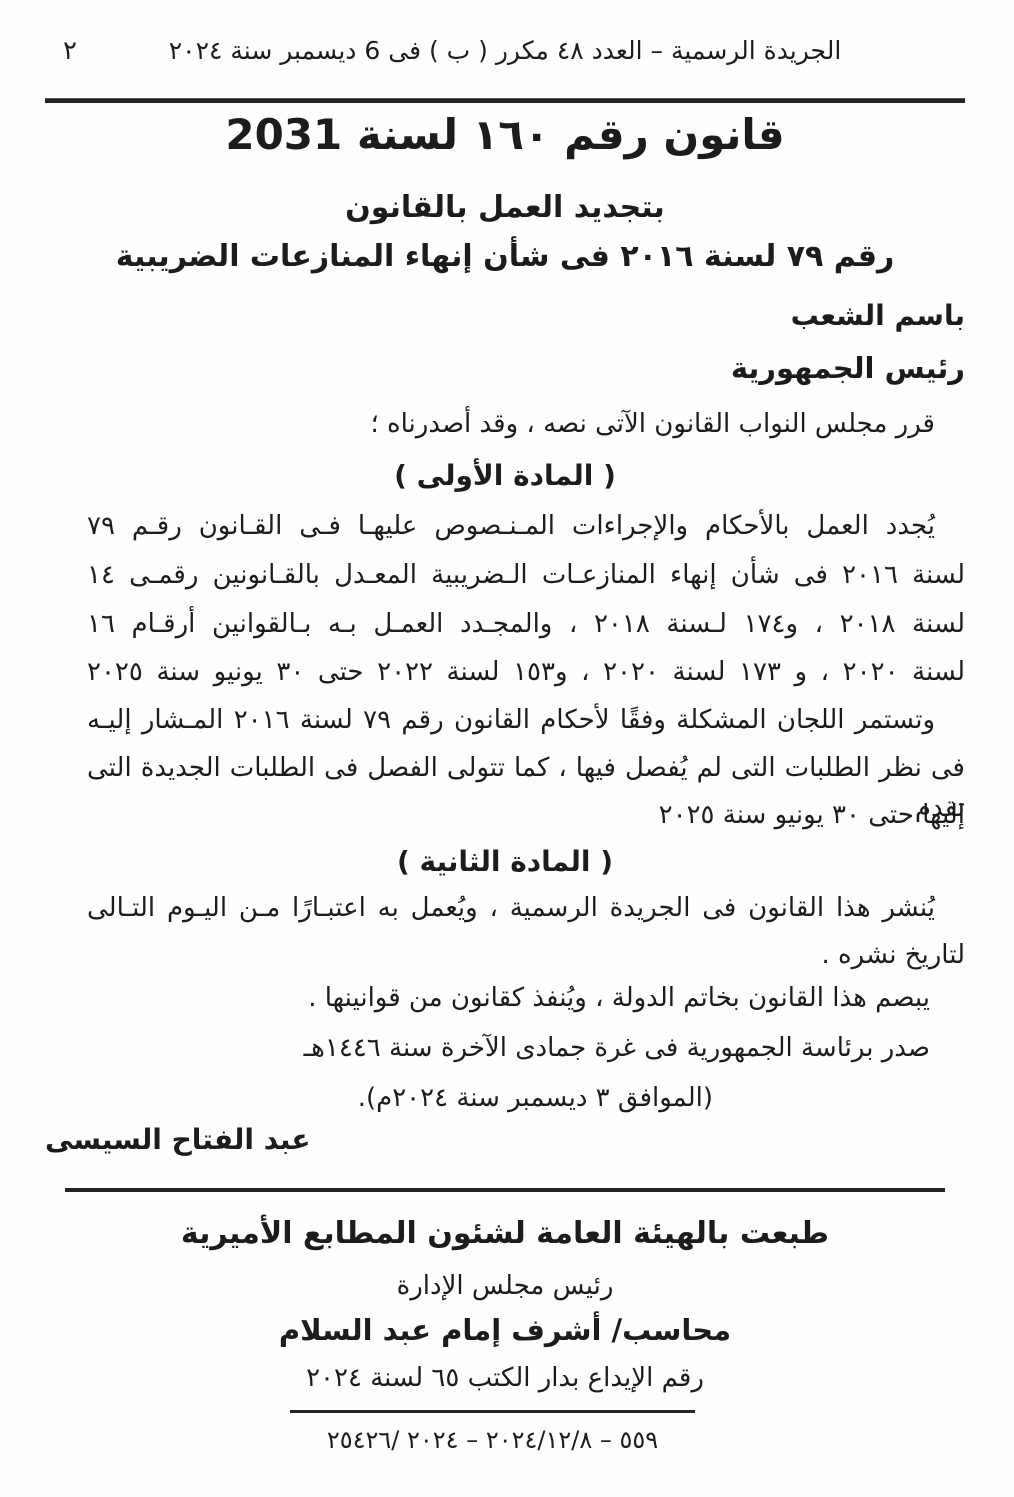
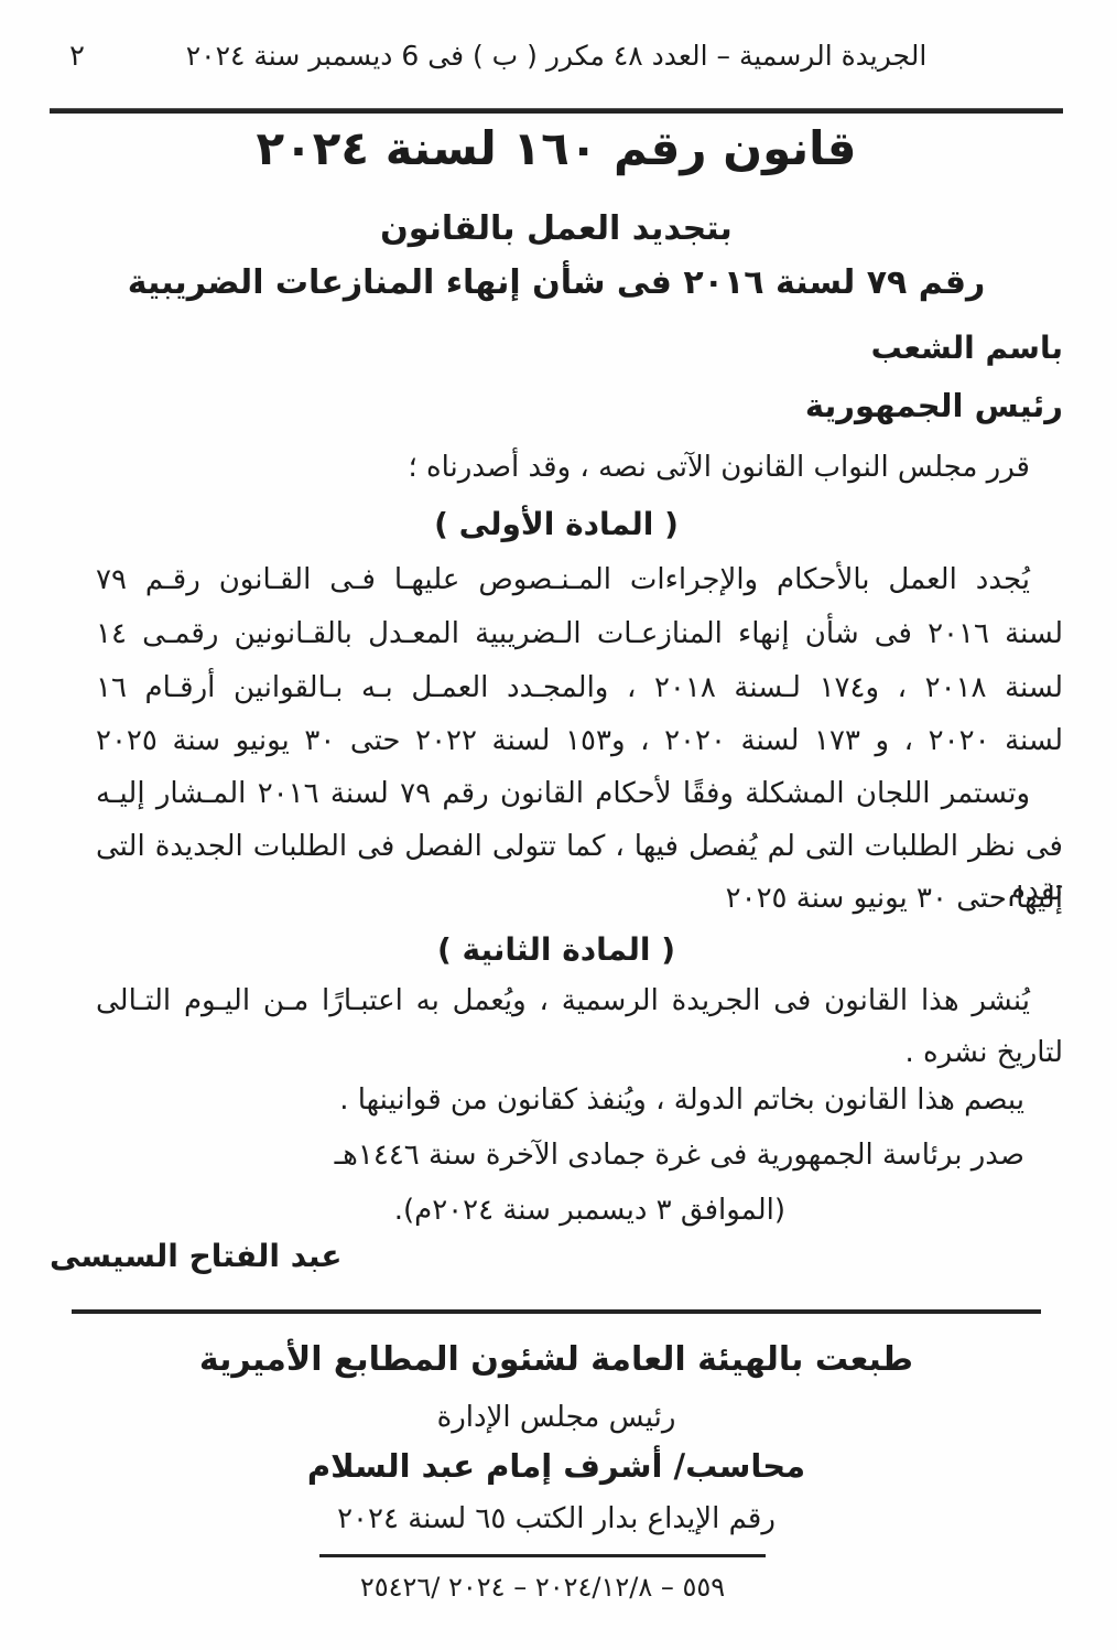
  الجريدة الرسمية – العدد ٤٨ مكرر ( ب ) فى 6 ديسمبر سنة ٢٠٢٤
  ٢
- قانون رقم ١٦٠ لسنة 2031
+ قانون رقم ١٦٠ لسنة ٢٠٢٤
  بتجديد العمل بالقانون
  رقم ٧٩ لسنة ٢٠١٦ فى شأن إنهاء المنازعات الضريبية
  باسم الشعب
  رئيس الجمهورية
  قرر مجلس النواب القانون الآتى نصه ، وقد أصدرناه ؛
  ( المادة الأولى )
  يُجدد العمل بالأحكام والإجراءات المـنـصوص عليهـا فـى القـانون رقـم ٧٩
  لسنة ٢٠١٦ فى شأن إنهاء المنازعـات الـضريبية المعـدل بالقـانونين رقمـى ١٤
  لسنة ٢٠١٨ ، و١٧٤ لـسنة ٢٠١٨ ، والمجـدد العمـل بـه بـالقوانين أرقـام ١٦
  لسنة ٢٠٢٠ ، و ١٧٣ لسنة ٢٠٢٠ ، و١٥٣ لسنة ٢٠٢٢ حتى ٣٠ يونيو سنة ٢٠٢٥
  وتستمر اللجان المشكلة وفقًا لأحكام القانون رقم ٧٩ لسنة ٢٠١٦ المـشار إليـه
  فى نظر الطلبات التى لم يُفصل فيها ، كما تتولى الفصل فى الطلبات الجديدة التى تقدم
  إليها حتى ٣٠ يونيو سنة ٢٠٢٥
  ( المادة الثانية )
  يُنشر هذا القانون فى الجريدة الرسمية ، ويُعمل به اعتبـارًا مـن اليـوم التـالى
  لتاريخ نشره .
  يبصم هذا القانون بخاتم الدولة ، ويُنفذ كقانون من قوانينها .
  صدر برئاسة الجمهورية فى غرة جمادى الآخرة سنة ١٤٤٦هـ
  (الموافق ٣ ديسمبر سنة ٢٠٢٤م).
  عبد الفتاح السيسى
  طبعت بالهيئة العامة لشئون المطابع الأميرية
  رئيس مجلس الإدارة
  محاسب/ أشرف إمام عبد السلام
  رقم الإيداع بدار الكتب ٦٥ لسنة ٢٠٢٤
  ٥٥٩ – ٢٠٢٤/١٢/٨ – ٢٠٢٤ /٢٥٤٢٦
